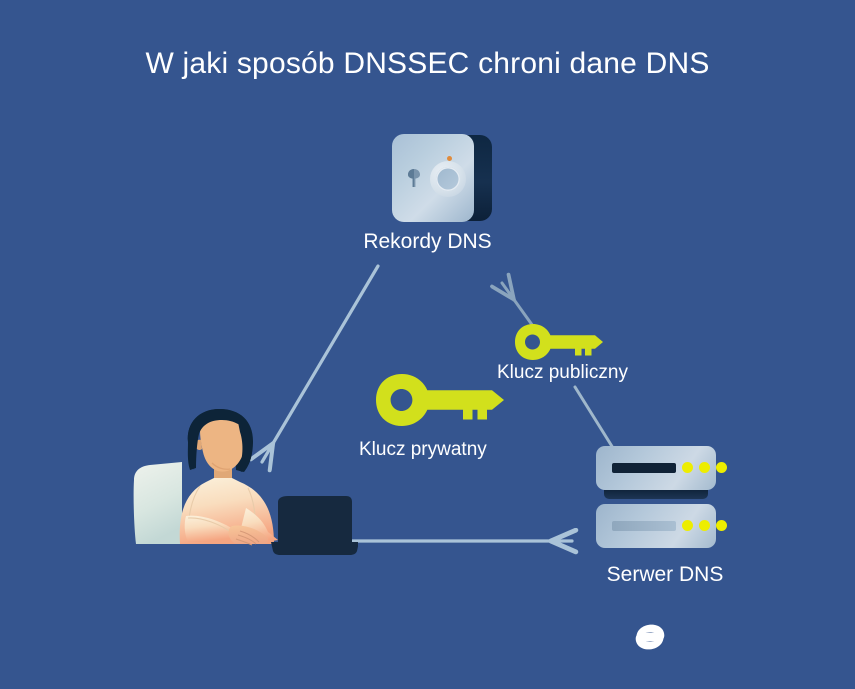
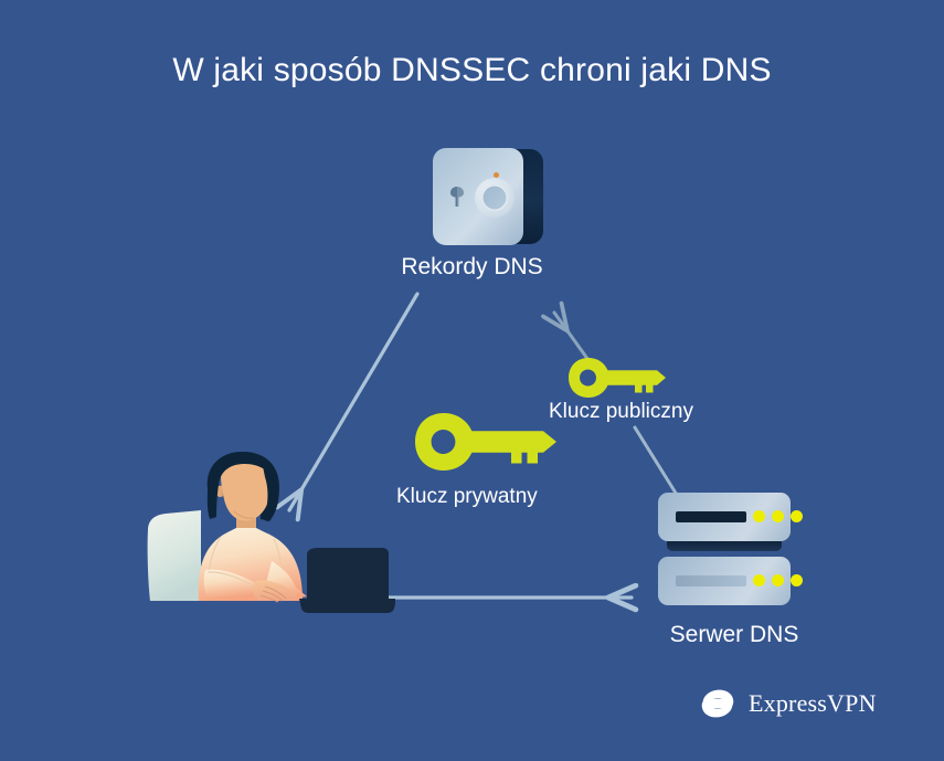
- W jaki sposób DNSSEC chroni dane DNS
+ W jaki sposób DNSSEC chroni jaki DNS
  Rekordy DNS
  Klucz publiczny
  Klucz prywatny
  Serwer DNS
+ ExpressVPN
